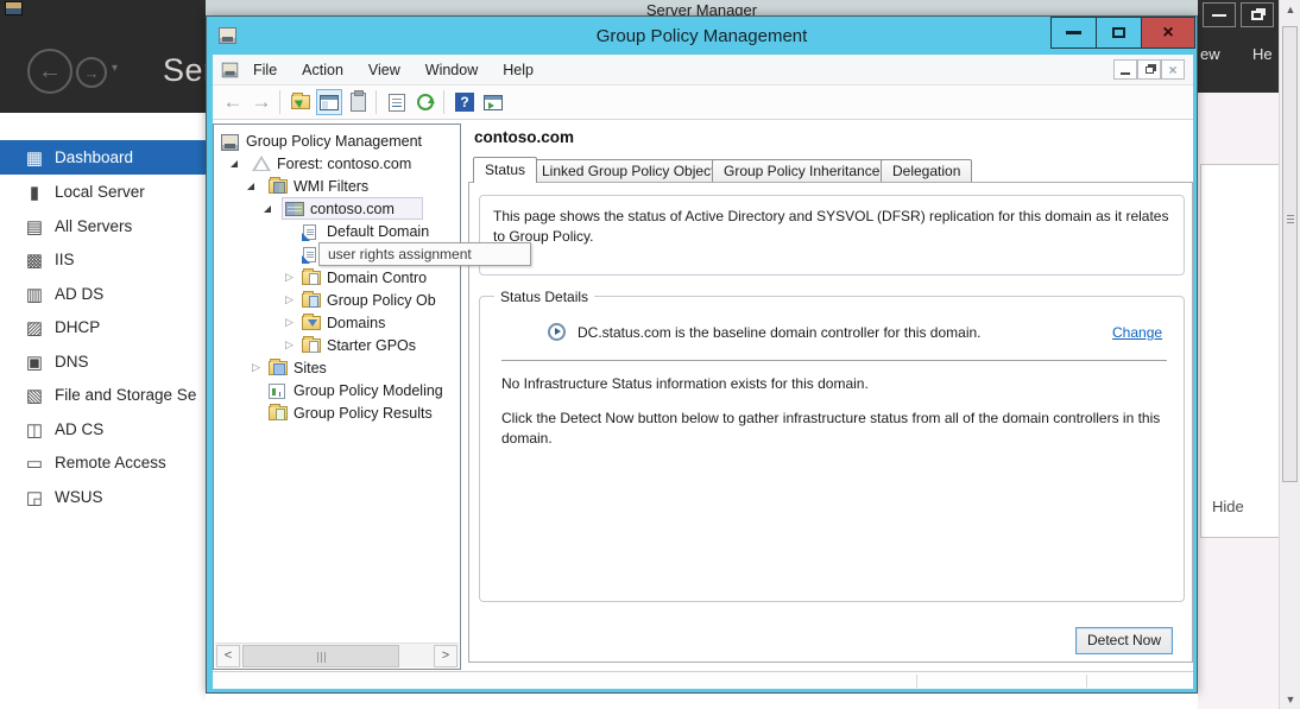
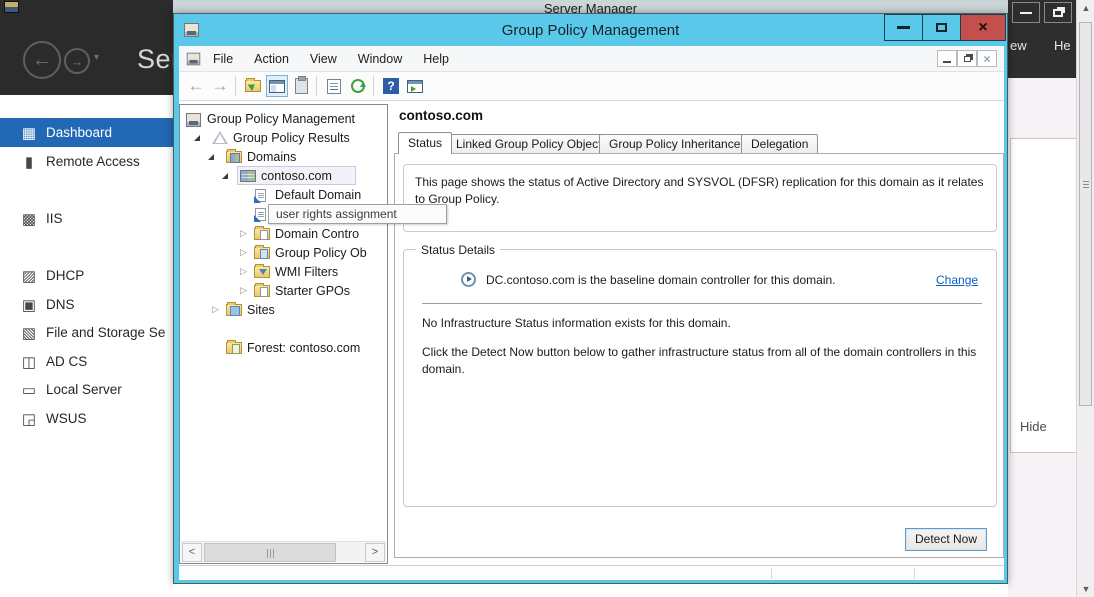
  Server Manager
  ←
  →
  ▾
  ew
  He
  Hide
  ▲
  ▼
  ▦
  Dashboard
  ▮
- Local Server
+ Remote Access
- ▤
- All Servers
  ▩
  IIS
- ▥
- AD DS
  ▨
  DHCP
  ▣
  DNS
  ▧
  File and Storage Se
  ◫
  AD CS
  ▭
- Remote Access
+ Local Server
  ◲
  WSUS
  Group Policy Management
  ×
  File
  Action
  View
  Window
  Help
  ×
  ←
  →
  ?
  Group Policy Management
- Forest: contoso.com
+ Group Policy Results
- WMI Filters
+ Domains
  contoso.com
  Default Domain
  ▷
  Domain Contro
  ▷
  Group Policy Ob
  ▷
- Domains
+ WMI Filters
  ▷
  Starter GPOs
  ▷
  Sites
- Group Policy Modeling
- Group Policy Results
+ Forest: contoso.com
  <
  >
  contoso.com
  Status
  Linked Group Policy Objec
  Group Policy Inheritance
  Delegation
  This page shows the status of Active Directory and SYSVOL (DFSR) replication for this domain as it relates to Group Policy.
  Status Details
- DC.status.com is the baseline domain controller for this domain.
+ DC.contoso.com is the baseline domain controller for this domain.
  Change
  No Infrastructure Status information exists for this domain.
  Click the Detect Now button below to gather infrastructure status from all of the domain controllers in this domain.
  Detect Now
  user rights assignment
